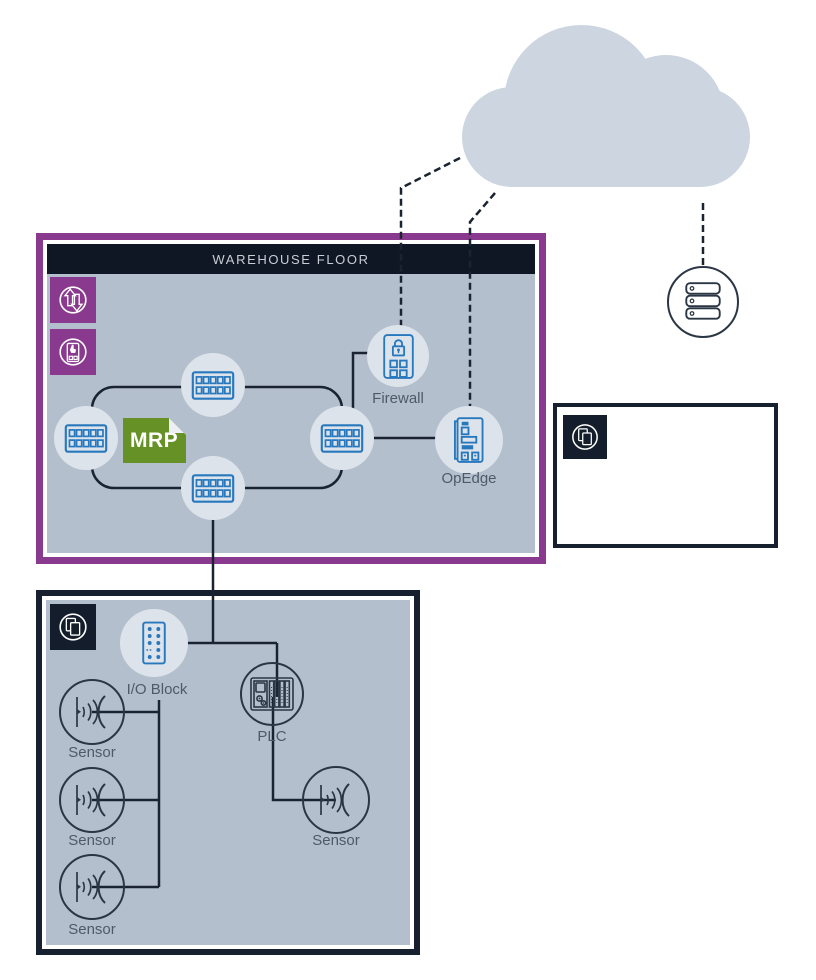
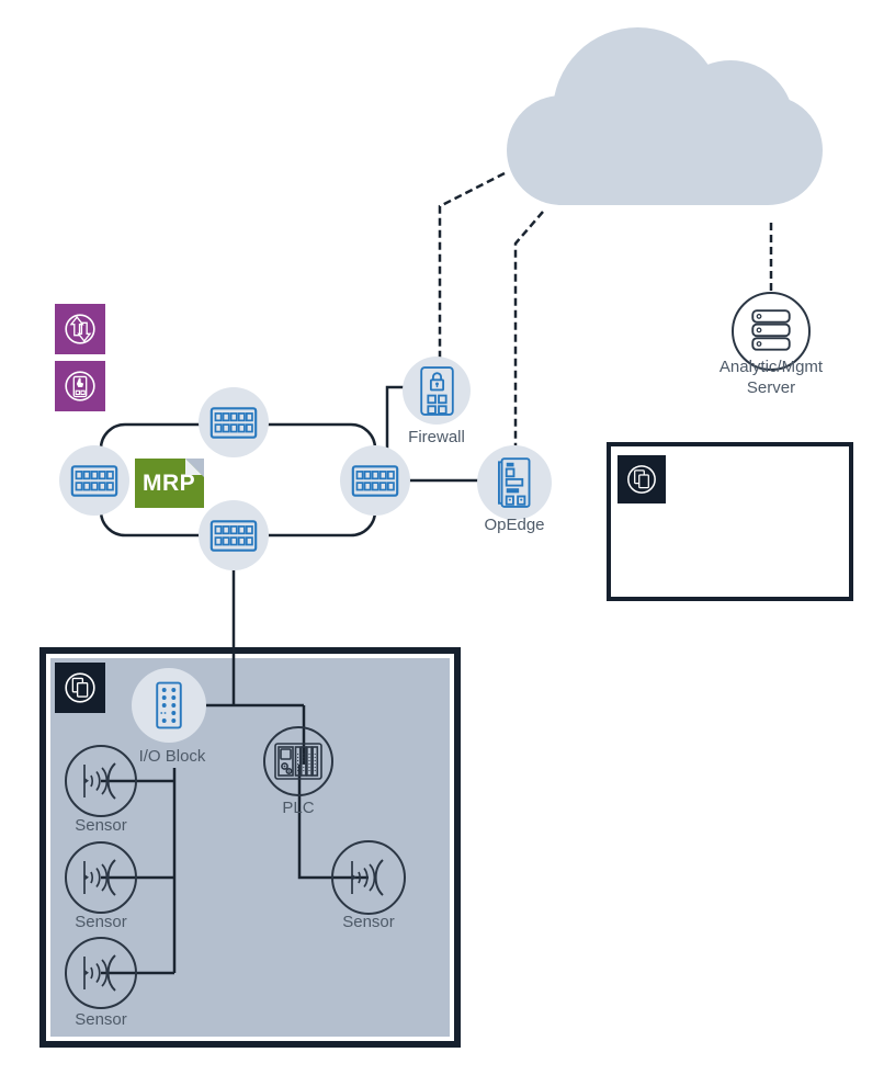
- WAREHOUSE FLOOR
  MRP
  Firewall
  OpEdge
+ Analytic/Mgmt
+ Server
  I/O Block
  PLC
  Sensor
  Sensor
  Sensor
  Sensor
